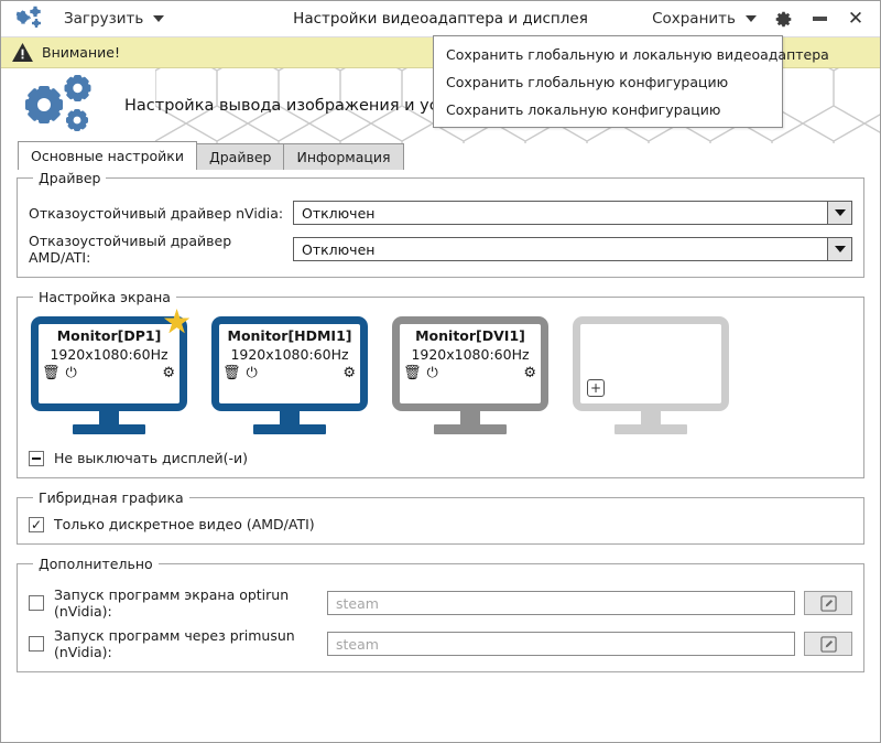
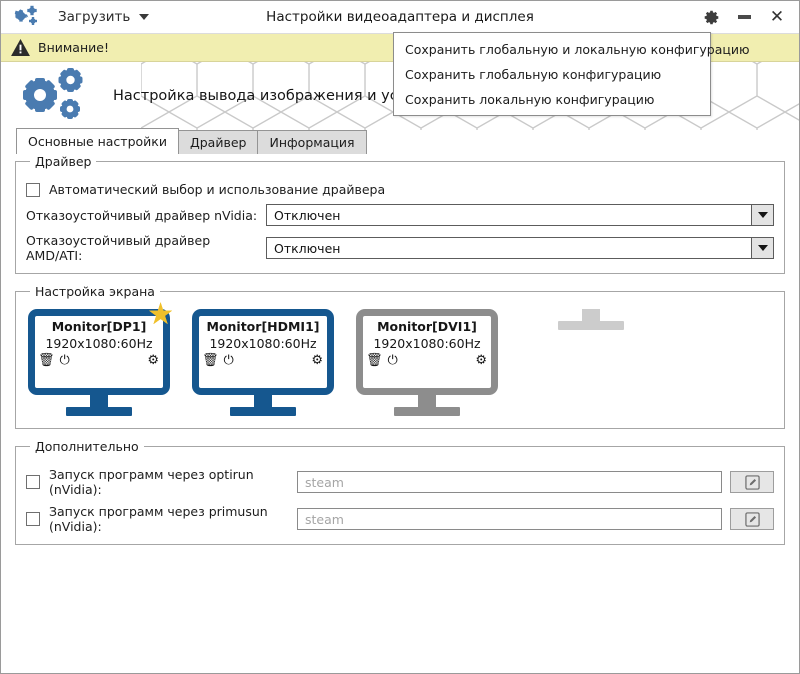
  Загрузить
  Настройки видеоадаптера и дисплея
- Сохранить
  ✕
- Сохранить глобальную и локальную видеоадаптера
+ Сохранить глобальную и локальную конфигурацию
  Сохранить глобальную конфигурацию
  Сохранить локальную конфигурацию
  Внимание!
  Основные настройки
  Драйвер
  Информация
  Драйвер
+ Автоматический выбор и использование драйвера
  Отказоустойчивый драйвер nVidia:
  Отключен
  Отказоустойчивый драйвер AMD/ATI:
  Отключен
  Настройка экрана
  ★
  Monitor[DP1]
  1920x1080:60Hz
  🗑
  ⏻
  ⚙
  Monitor[HDMI1]
  1920x1080:60Hz
  🗑
  ⏻
  ⚙
  Monitor[DVI1]
  1920x1080:60Hz
  🗑
  ⏻
  ⚙
- +
- Не выключать дисплей(-и)
- Гибридная графика
- ✓
- Только дискретное видео (AMD/ATI)
  Дополнительно
- Запуск программ экрана optirun (nVidia):
+ Запуск программ через optirun (nVidia):
  steam
  Запуск программ через primusun (nVidia):
  steam
